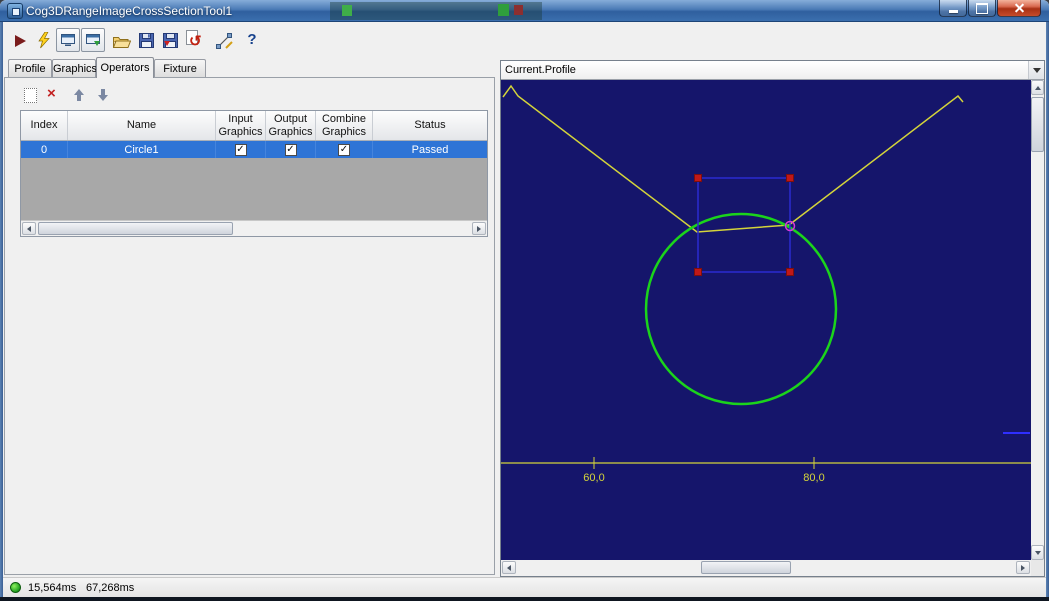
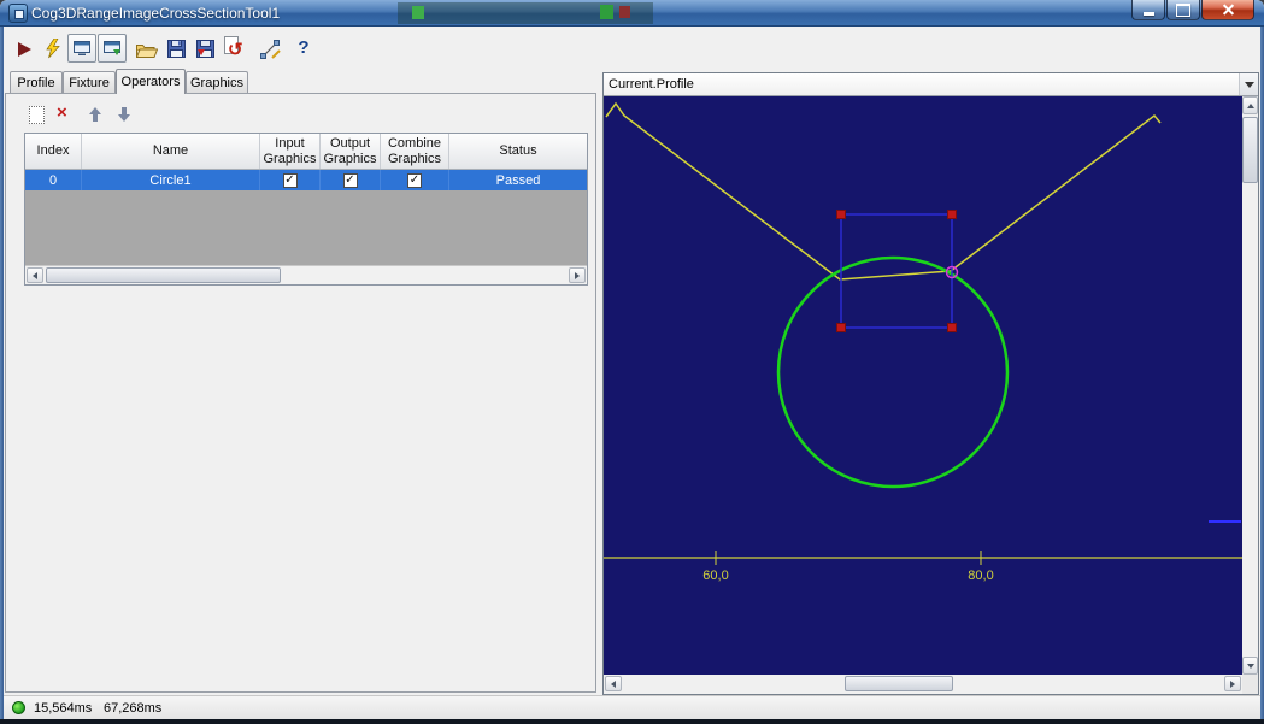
  Cog3DRangeImageCrossSectionTool1
  ↺
  ?
  Profile
- Graphics
+ Fixture
  Operators
- Fixture
+ Graphics
  ×
  Index
  Name
  Input Graphics
  Output Graphics
  Combine Graphics
  Status
  0
  Circle1
  ✓
  ✓
  ✓
  Passed
  Current.Profile
  60,0
  80,0
  15,564ms
  67,268ms
